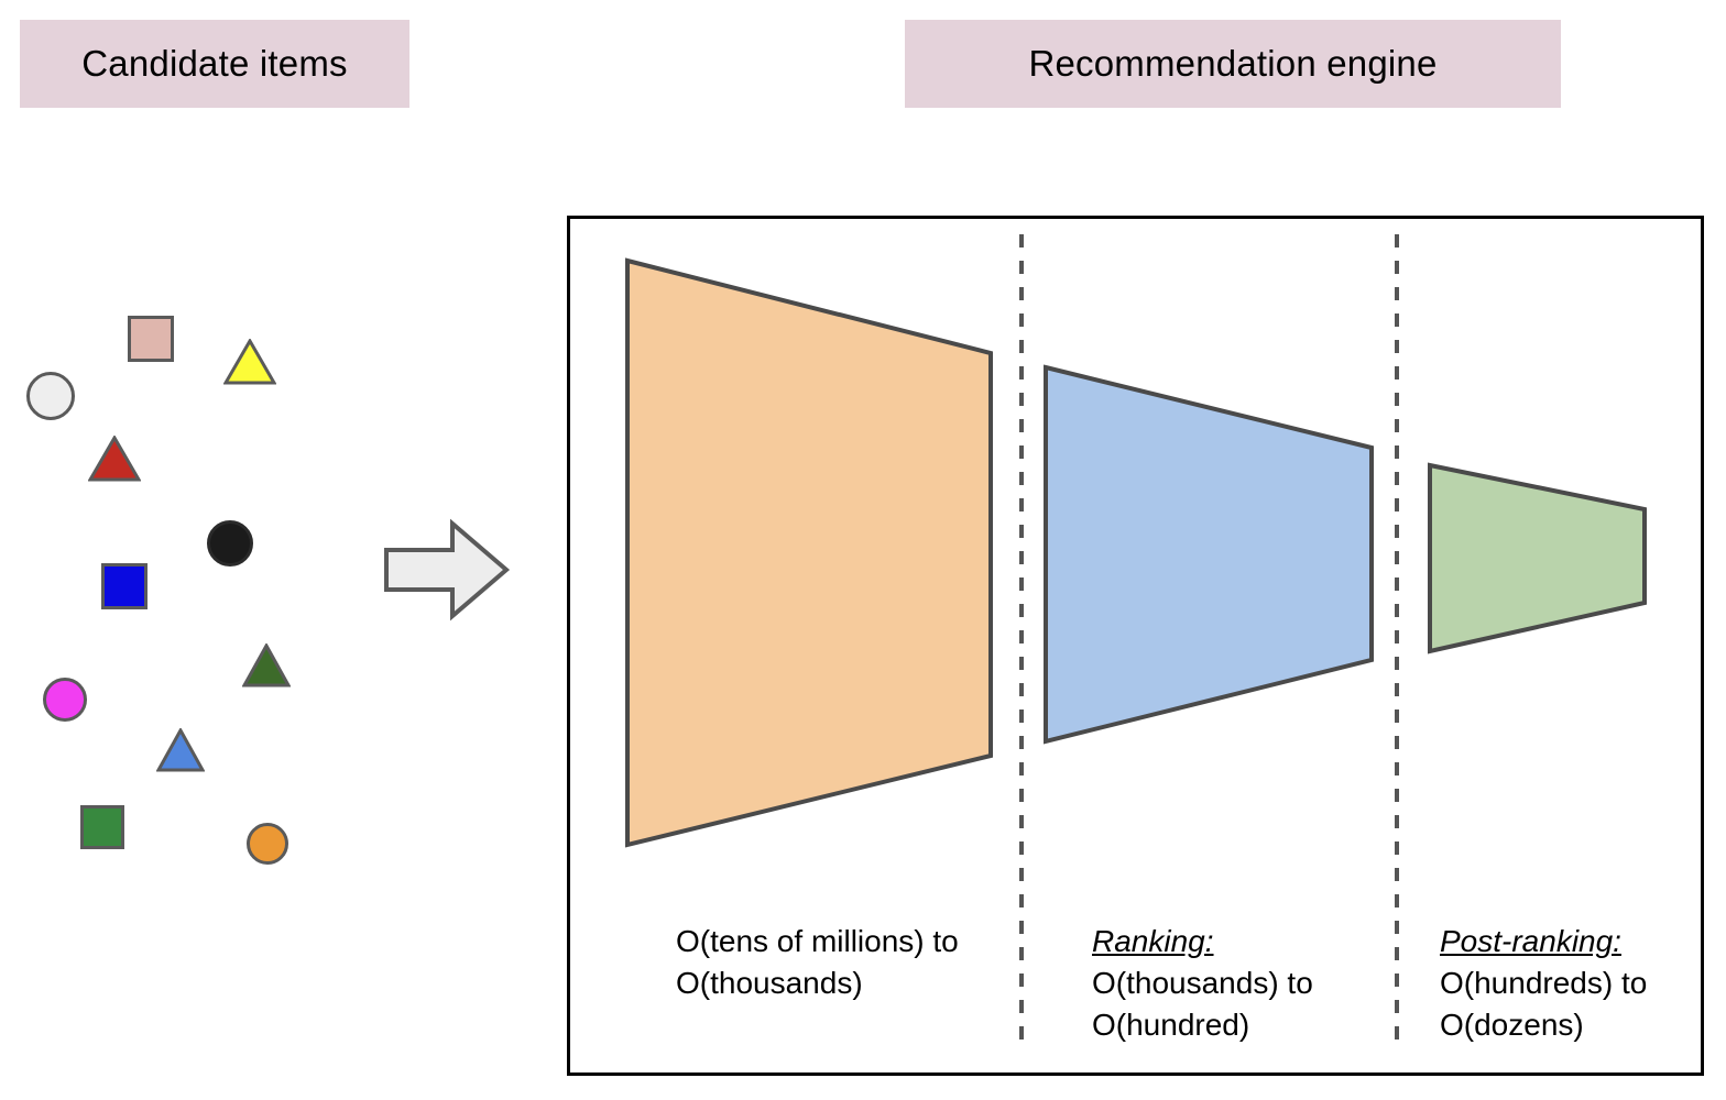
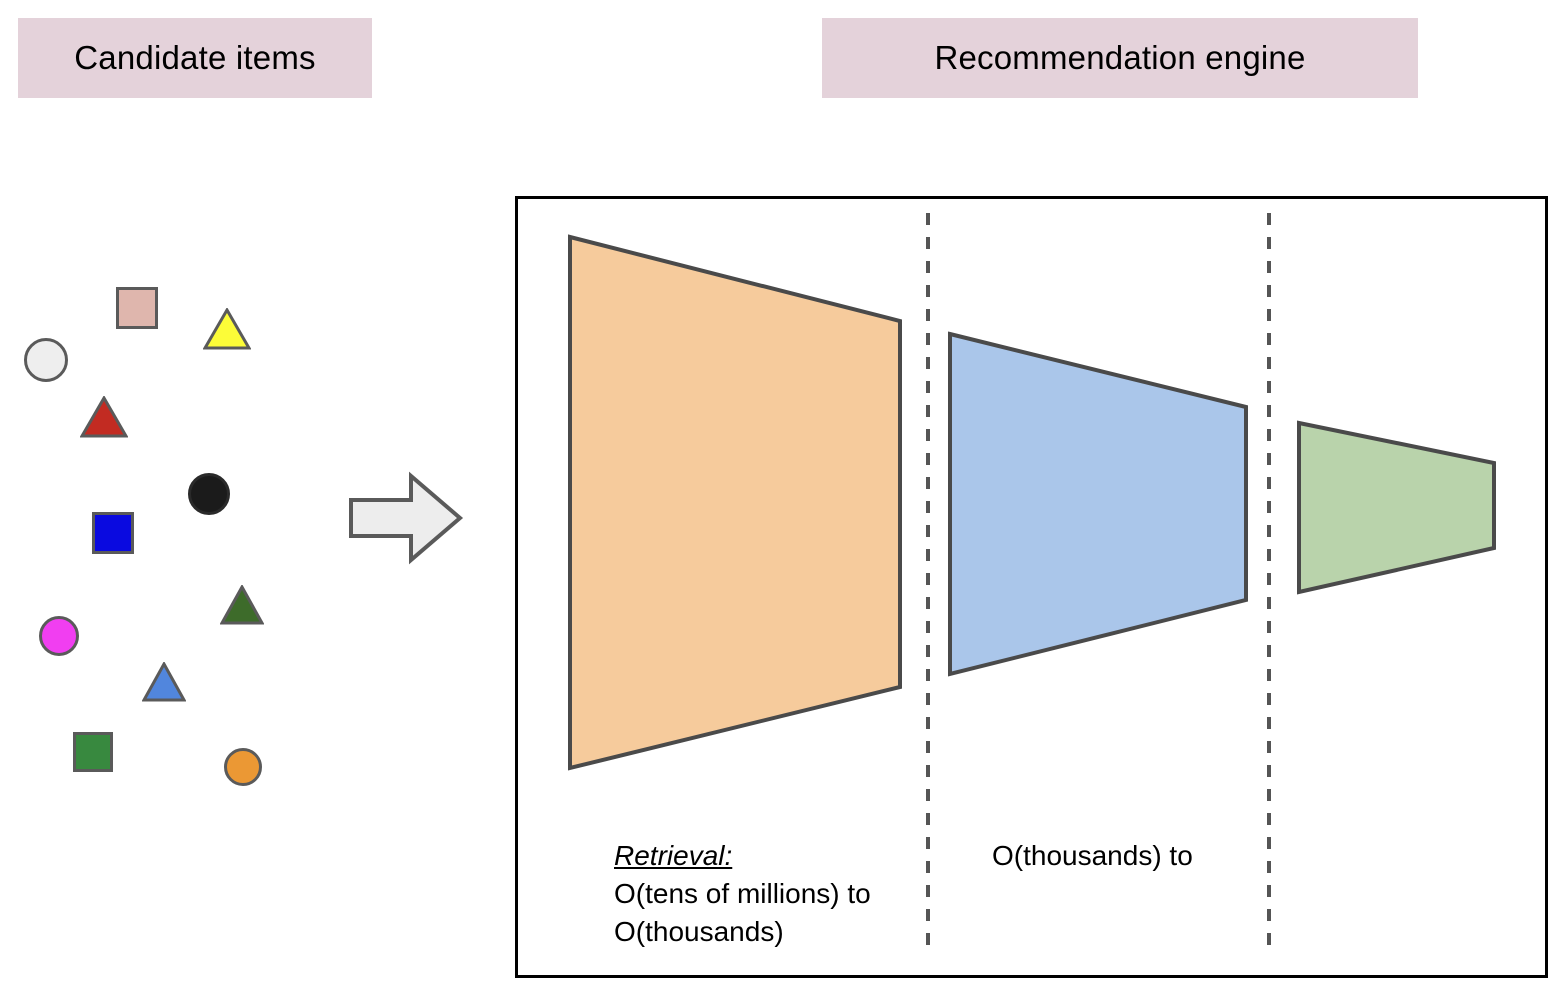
  Candidate items
  Recommendation engine
+ Retrieval:
  O(tens of millions) to
  O(thousands)
- Ranking:
  O(thousands) to
- O(hundred)
- Post-ranking:
- O(hundreds) to
- O(dozens)
